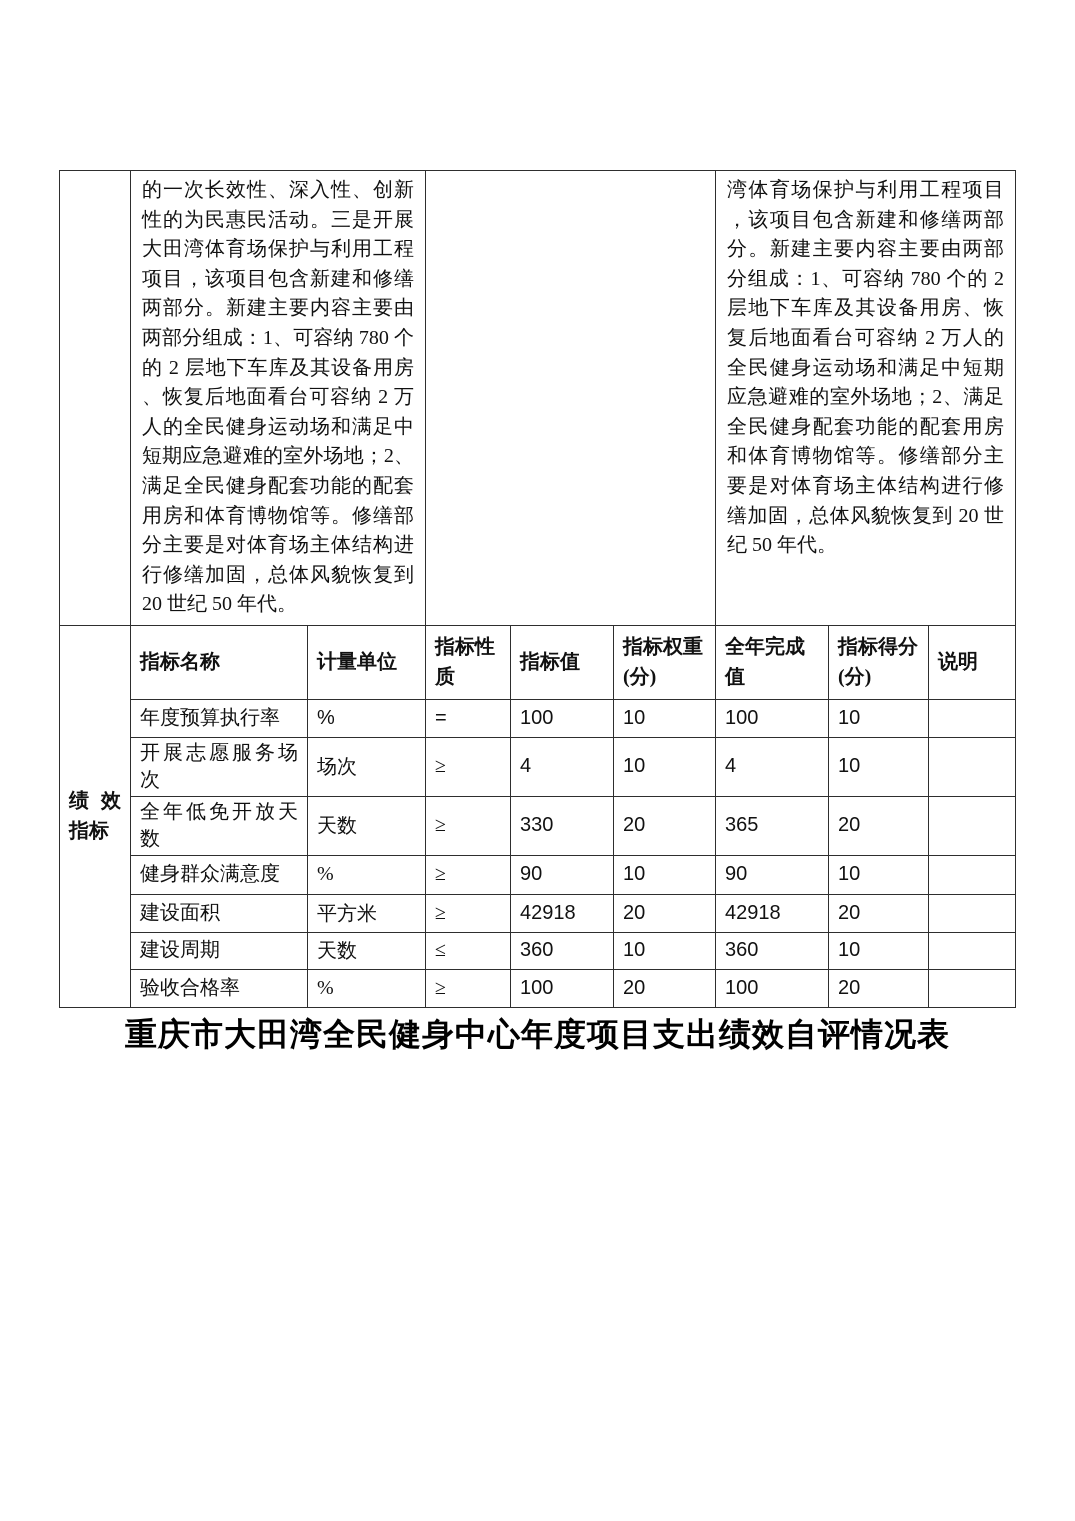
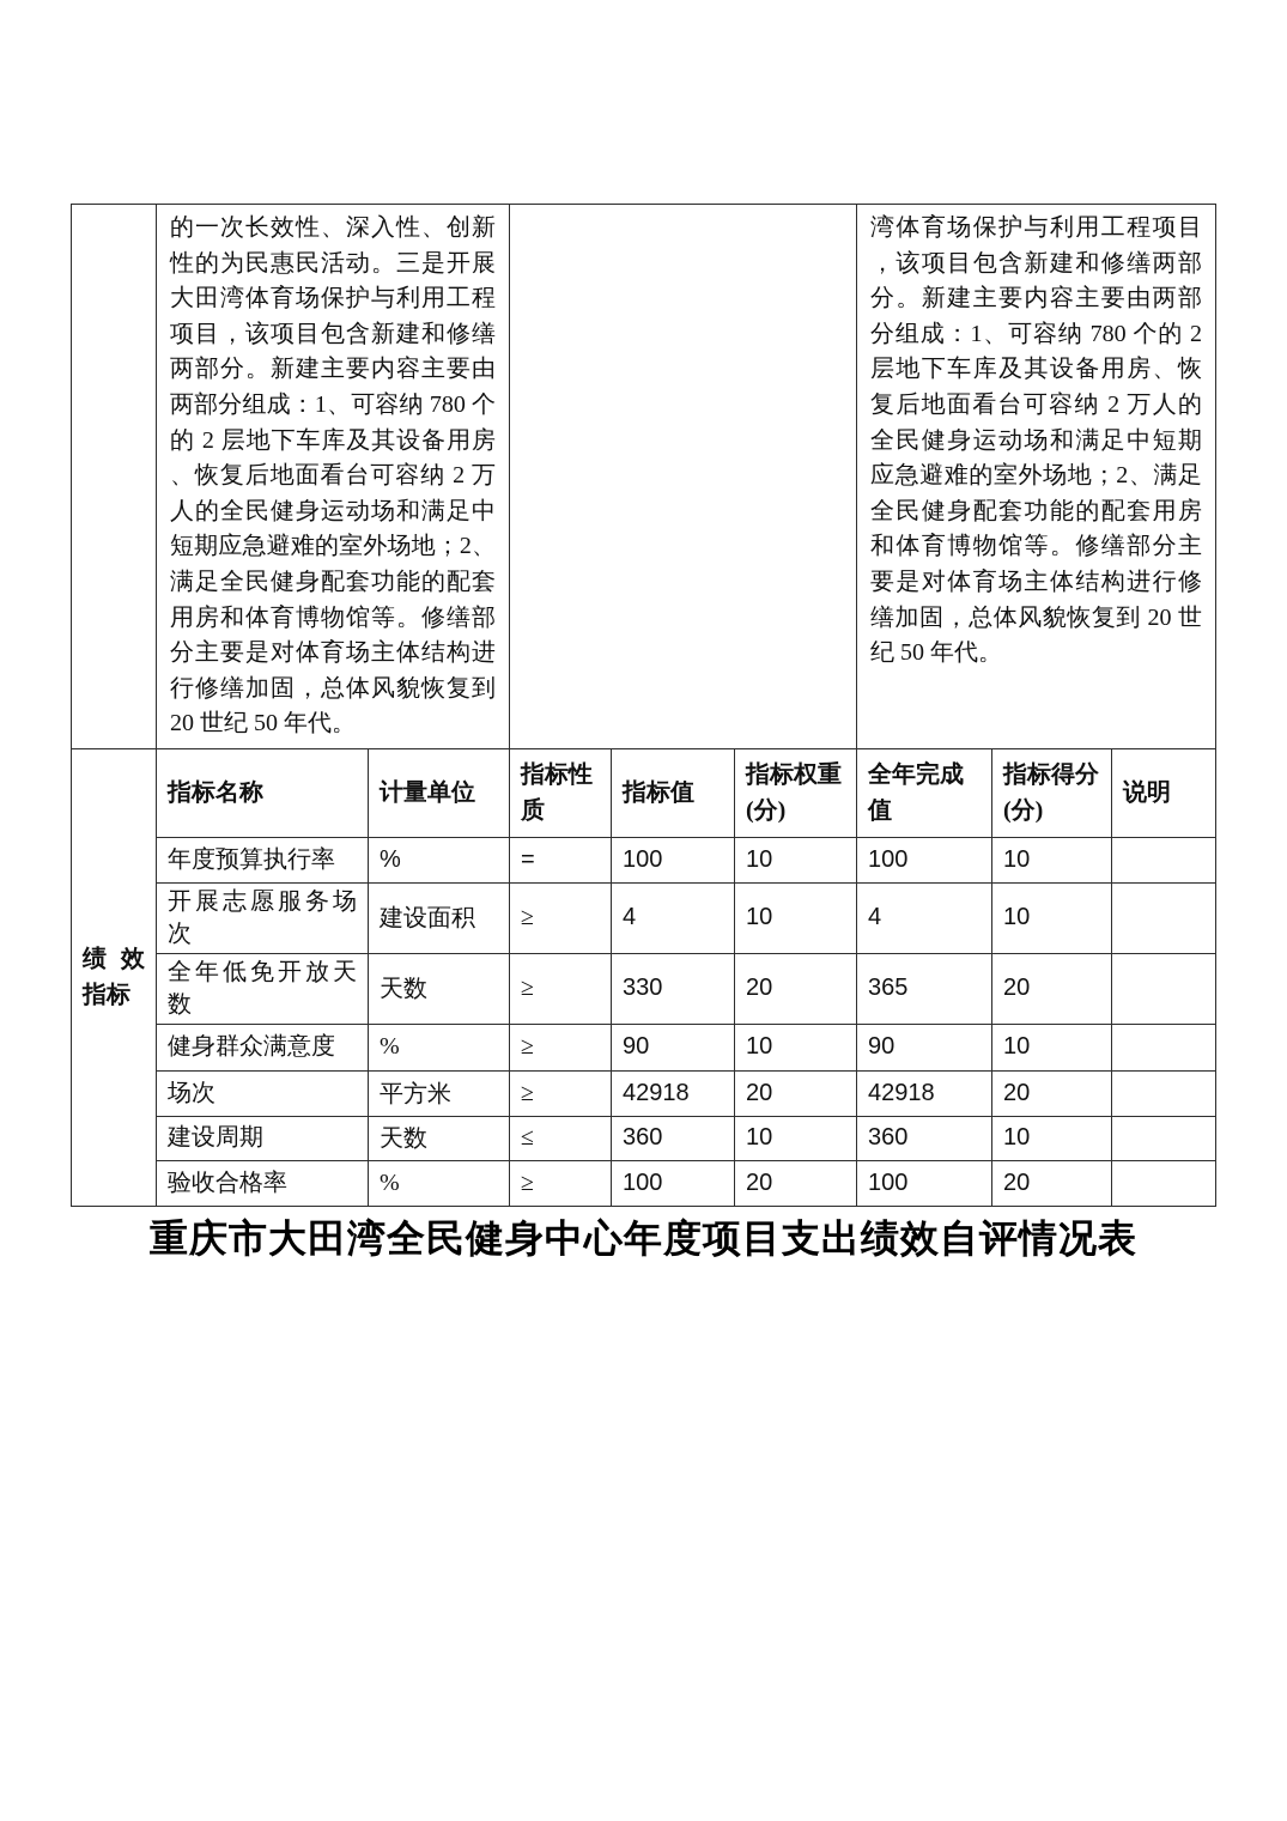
  	的一次长效性、深入性、创新性的为民惠民活动。三是开展大田湾体育场保护与利用工程项目，该项目包含新建和修缮两部分。新建主要内容主要由两部分组成：1、可容纳 780 个的 2 层地下车库及其设备用房、恢复后地面看台可容纳 2 万人的全民健身运动场和满足中短期应急避难的室外场地；2、满足全民健身配套功能的配套用房和体育博物馆等。修缮部分主要是对体育场主体结构进行修缮加固，总体风貌恢复到 20 世纪 50 年代。		湾体育场保护与利用工程项目，该项目包含新建和修缮两部分。新建主要内容主要由两部分组成：1、可容纳 780 个的 2 层地下车库及其设备用房、恢复后地面看台可容纳 2 万人的全民健身运动场和满足中短期应急避难的室外场地；2、满足全民健身配套功能的配套用房和体育博物馆等。修缮部分主要是对体育场主体结构进行修缮加固，总体风貌恢复到 20 世纪 50 年代。
  绩效指标	指标名称	计量单位	指标性质	指标值	指标权重(分)	全年完成值	指标得分(分)	说明
  年度预算执行率	%	=	100	10	100	10
- 开展志愿服务场次	场次	≥	4	10	4	10
+ 开展志愿服务场次	建设面积	≥	4	10	4	10
  全年低免开放天数	天数	≥	330	20	365	20
  健身群众满意度	%	≥	90	10	90	10
- 建设面积	平方米	≥	42918	20	42918	20
+ 场次	平方米	≥	42918	20	42918	20
  建设周期	天数	≤	360	10	360	10
  验收合格率	%	≥	100	20	100	20
  重庆市大田湾全民健身中心年度项目支出绩效自评情况表
